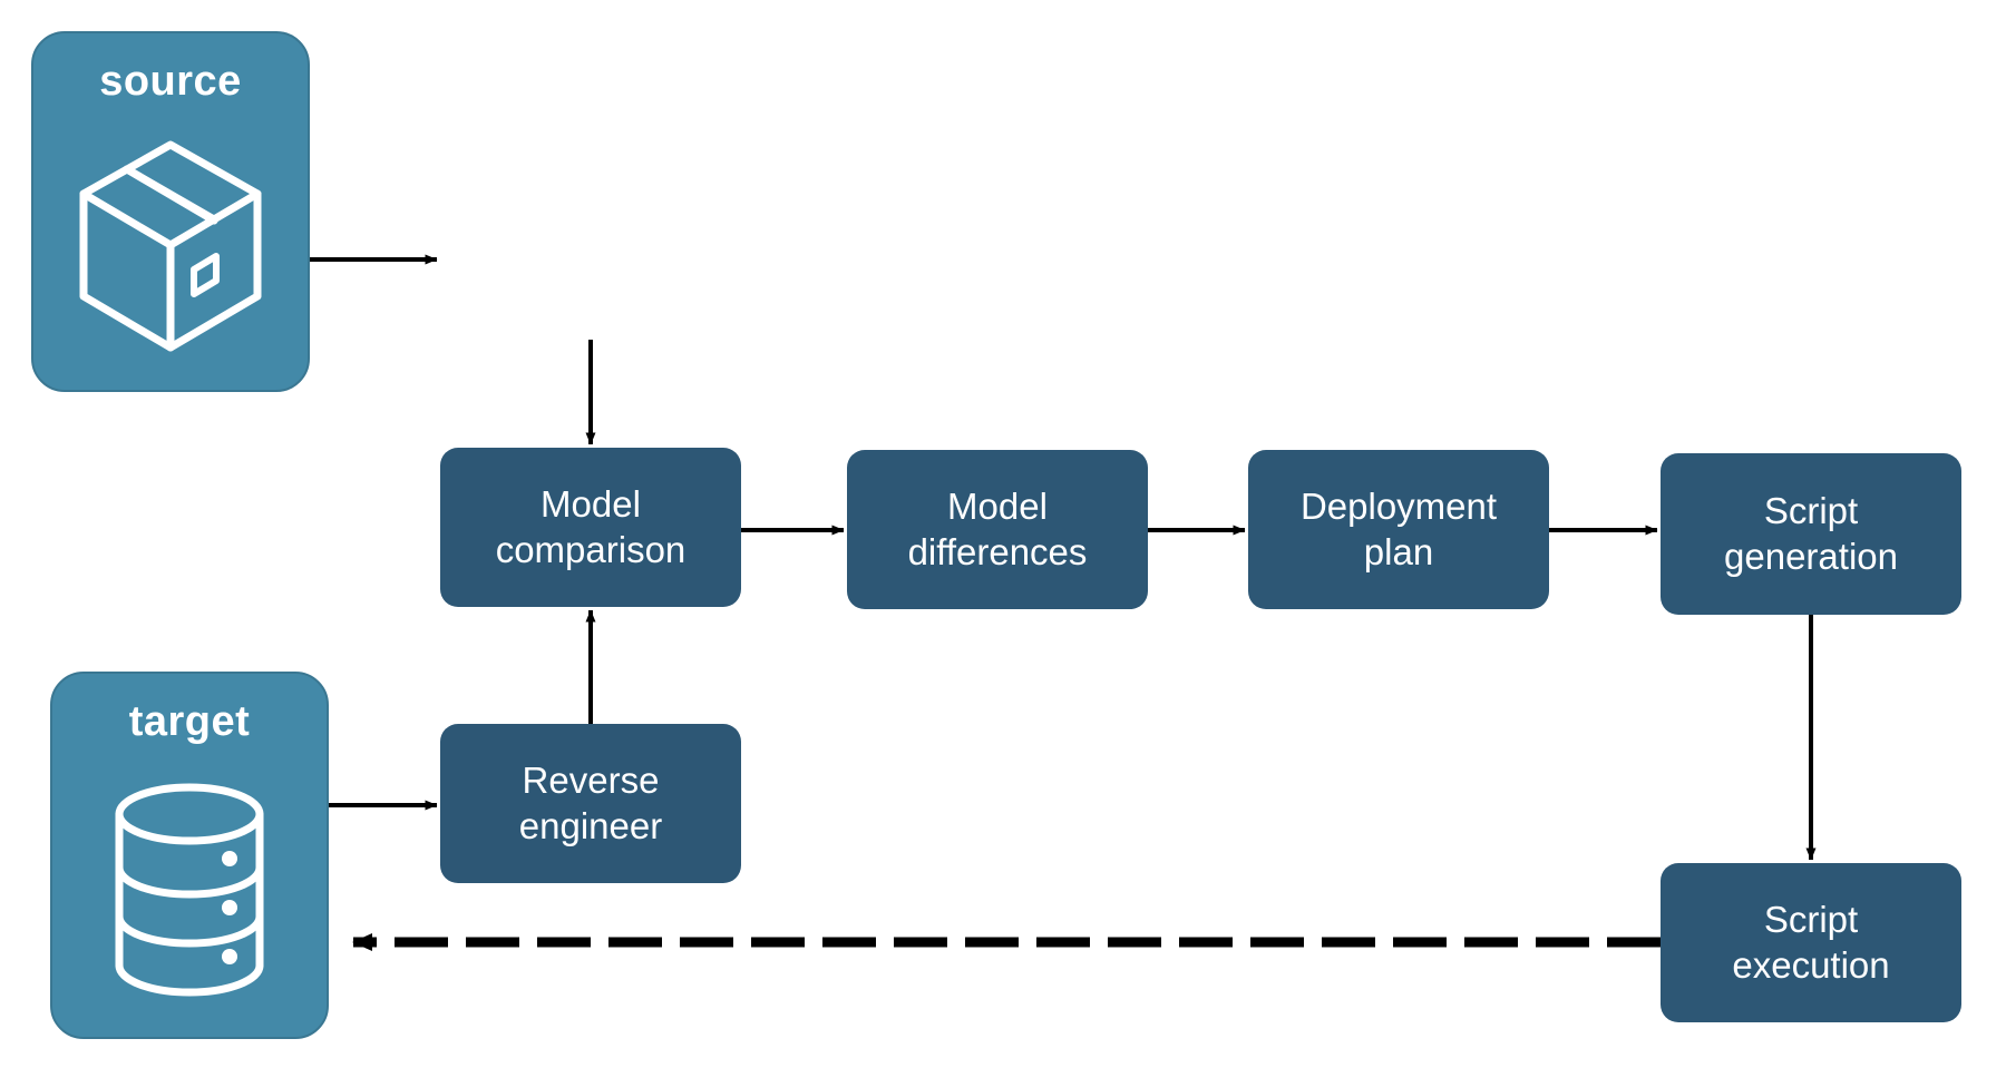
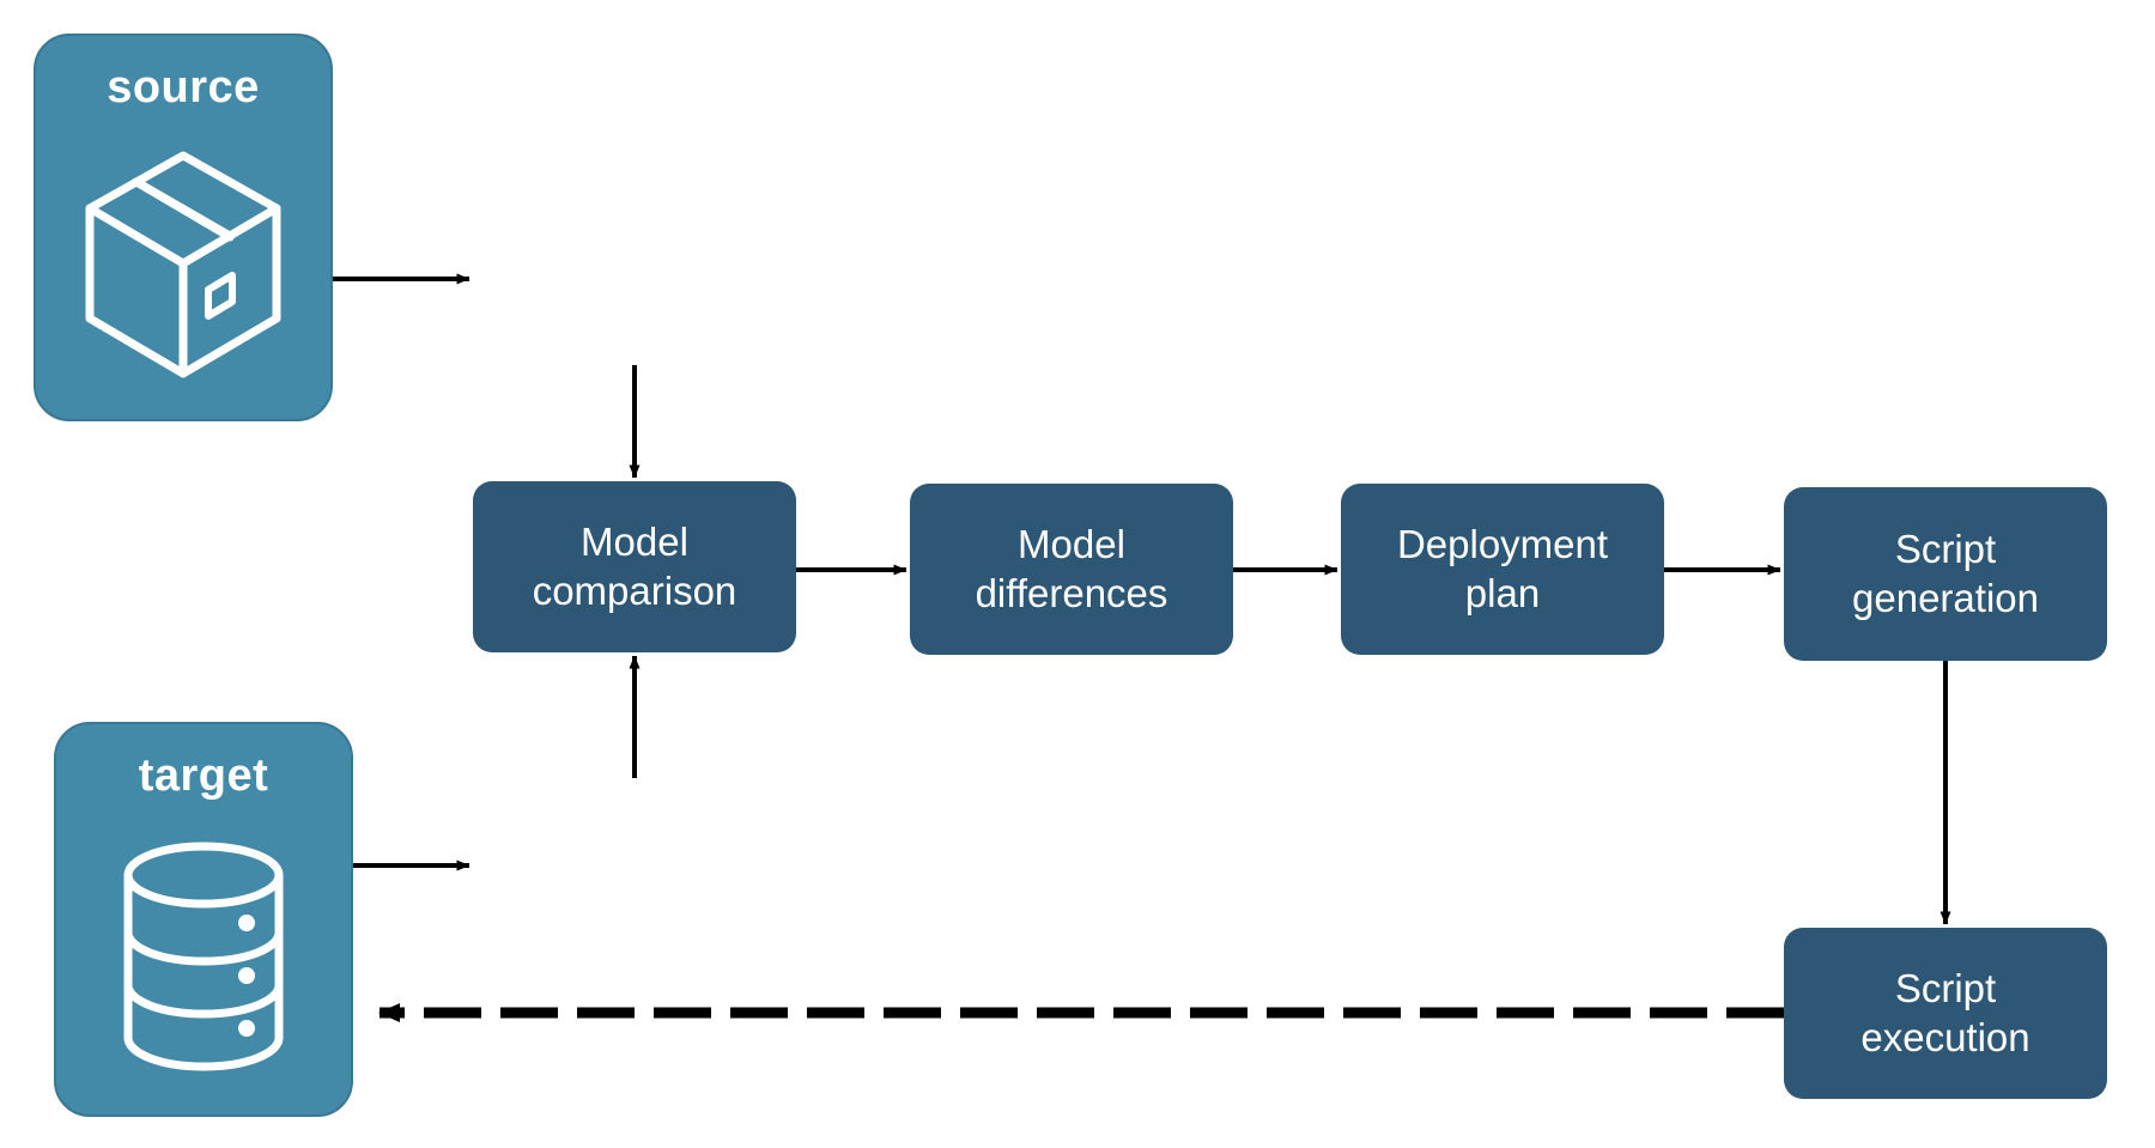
  source
  target
  Model
  comparison
  Model
  differences
  Deployment
  plan
  Script
  generation
- Reverse
- engineer
  Script
  execution
